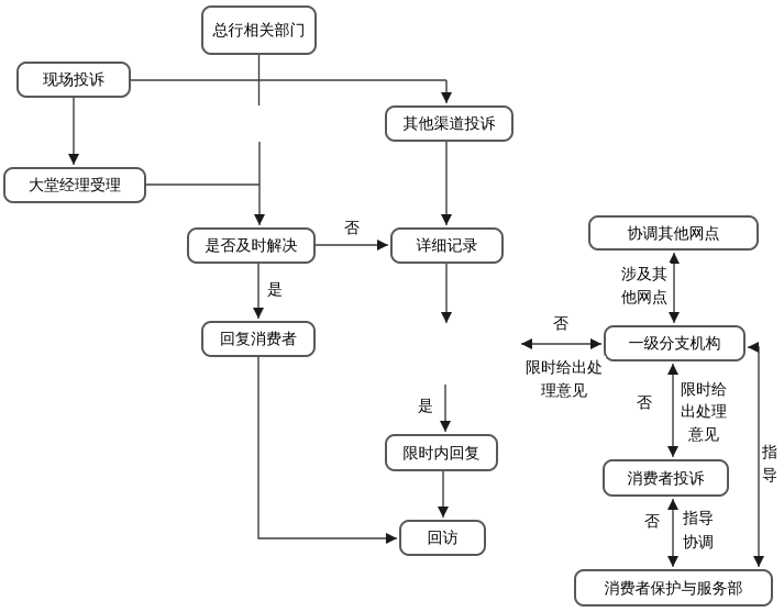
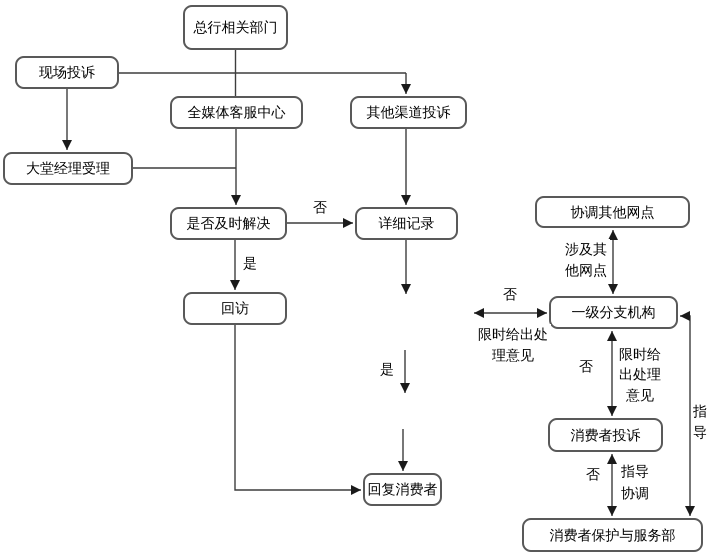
  总行相关部门
  现场投诉
+ 全媒体客服中心
  其他渠道投诉
  大堂经理受理
  是否及时解决
  详细记录
- 回复消费者
+ 回访
- 限时内回复
- 回访
+ 回复消费者
  协调其他网点
  一级分支机构
  消费者投诉
  消费者保护与服务部
  否
  是
  是
  否
  限时给出处理意见
  涉及其他网点
  否
  限时给出处理意见
  否
  指导协调
  指导
